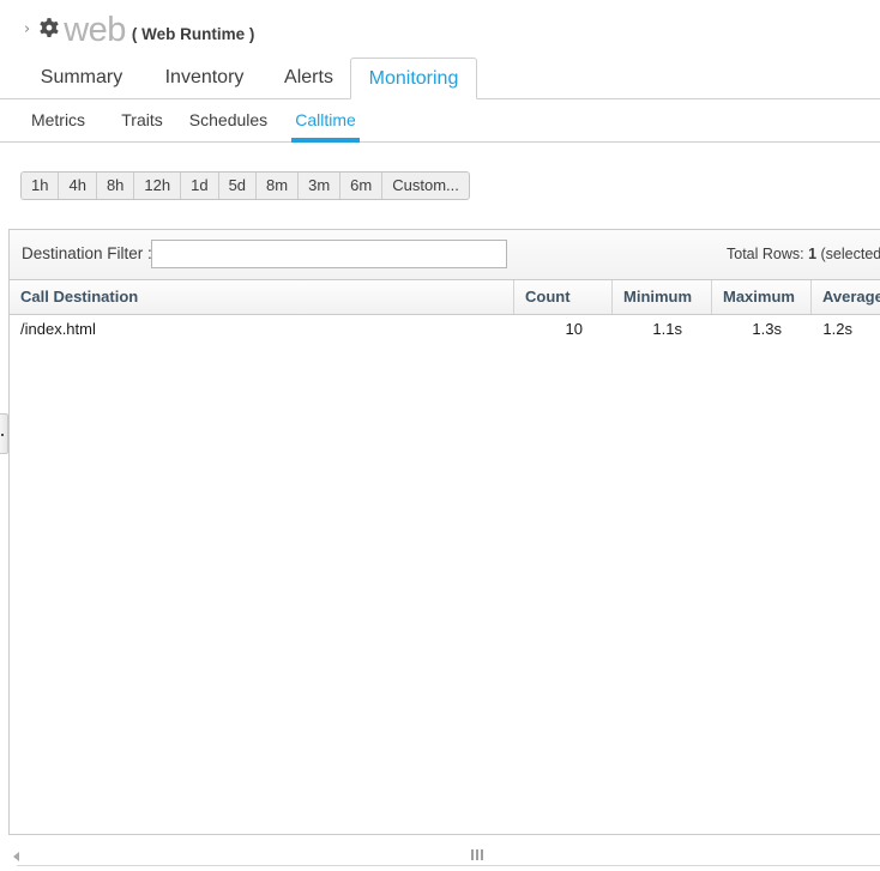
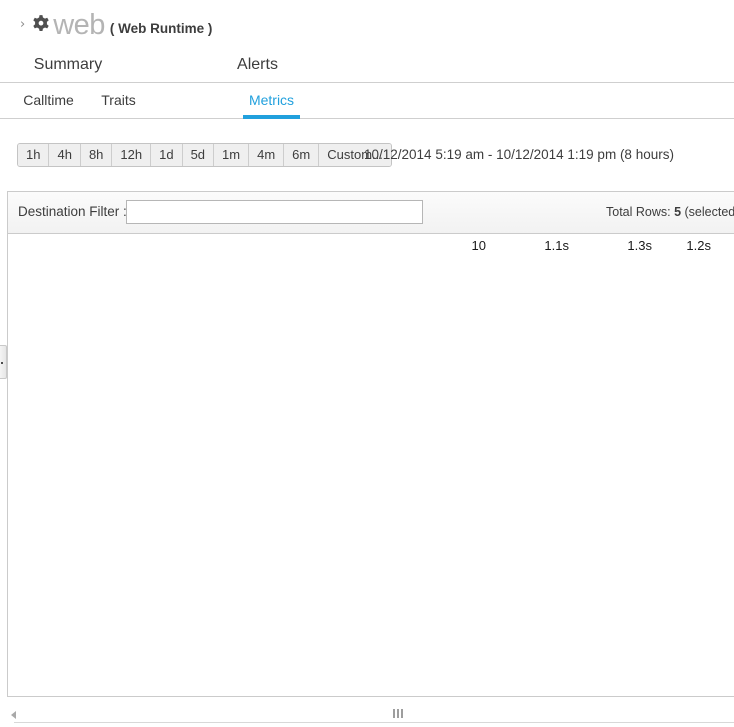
  ›
  web
  ( Web Runtime )
  Summary
- Inventory
  Alerts
- Monitoring
- Metrics
+ Calltime
  Traits
- Schedules
- Calltime
+ Metrics
  1h
  4h
  8h
  12h
  1d
  5d
- 8m
+ 1m
- 3m
+ 4m
  6m
  Custom...
+ 10/12/2014 5:19 am - 10/12/2014 1:19 pm (8 hours)
  Destination Filter :
- Total Rows: 1 (selected
+ Total Rows: 5 (selected
- Call Destination
- Count
- Minimum
- Maximum
- Average
- /index.html
  10
  1.1s
  1.3s
  1.2s
